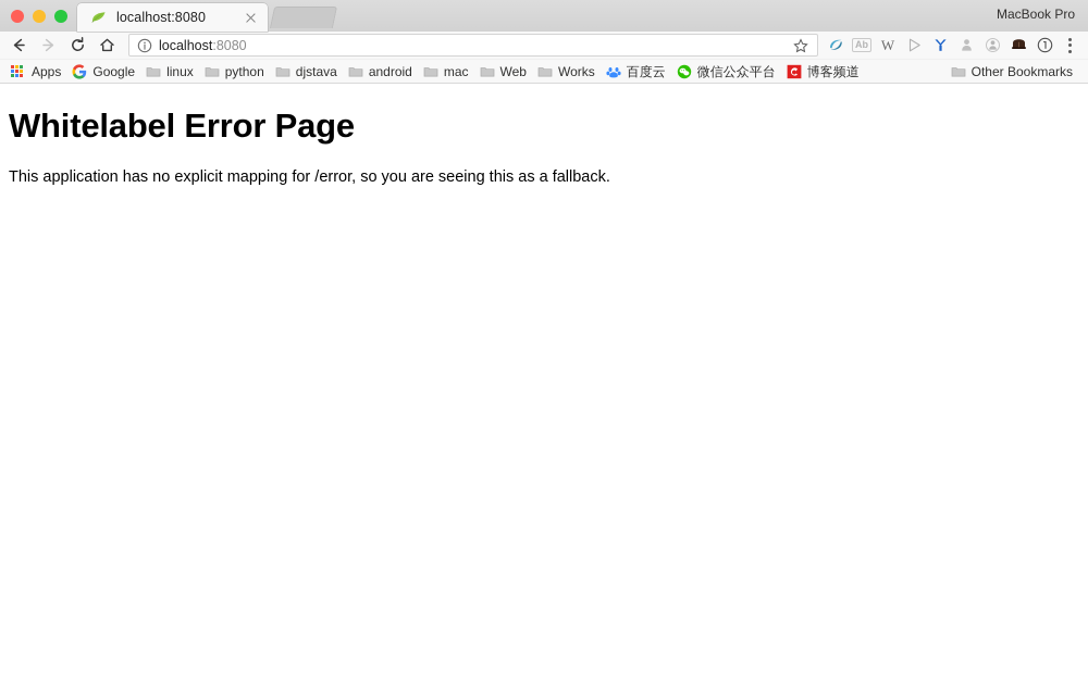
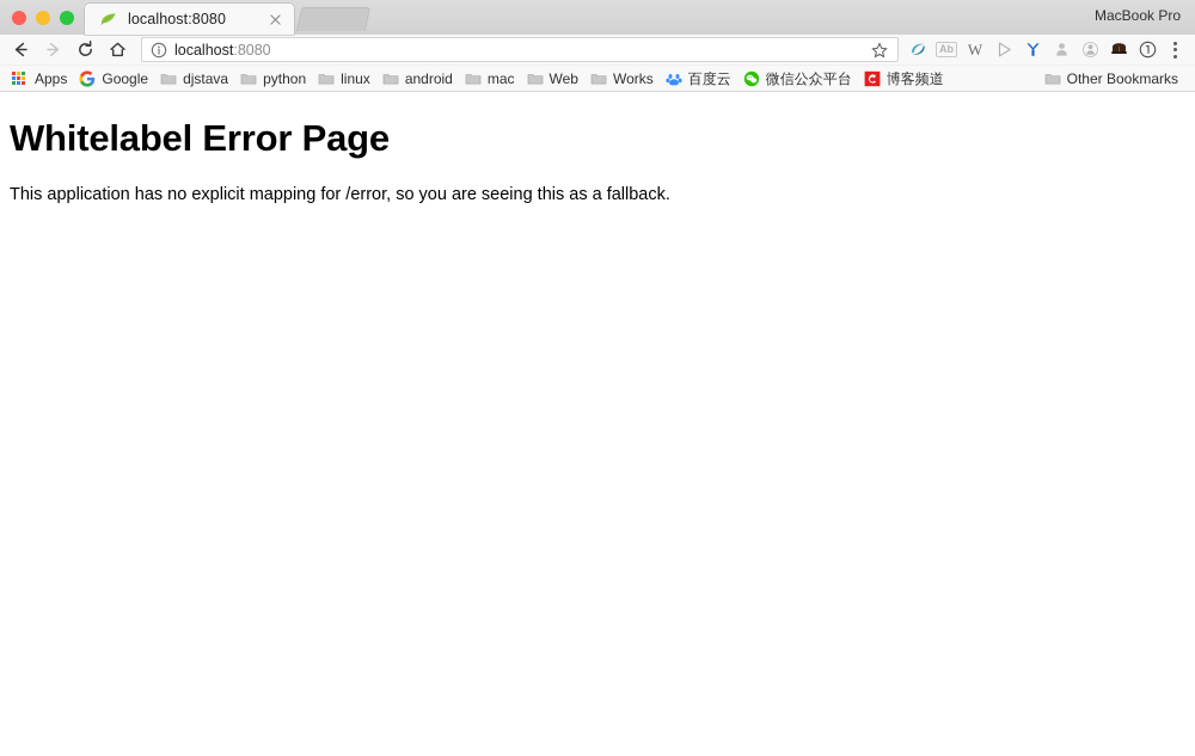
  localhost:8080
  MacBook Pro
  localhost:8080
  Ab
  W
  Apps
  Google
- linux
+ djstava
  python
- djstava
+ linux
  android
  mac
  Web
  Works
  百度云
  微信公众平台
  博客频道
  Other Bookmarks
  Whitelabel Error Page
  This application has no explicit mapping for /error, so you are seeing this as a fallback.
